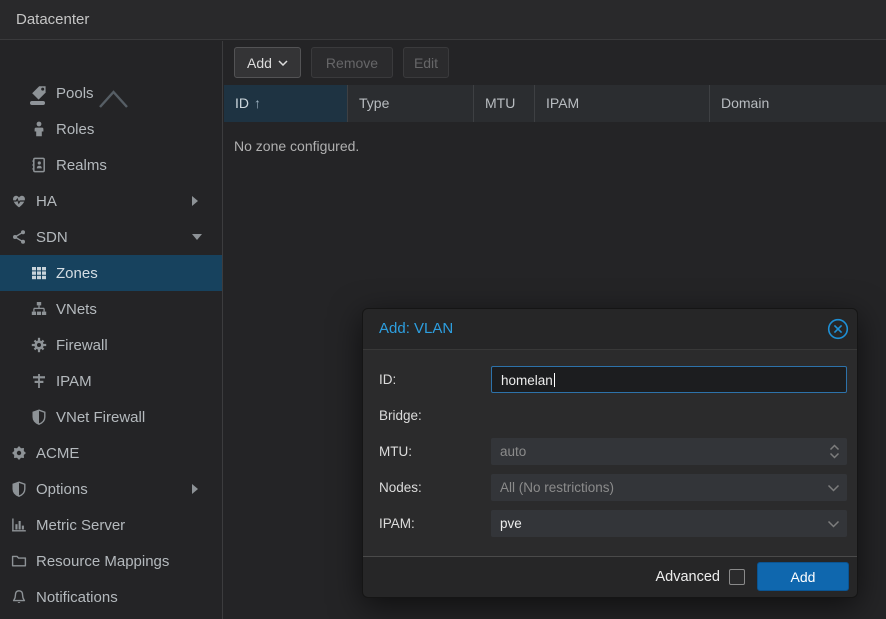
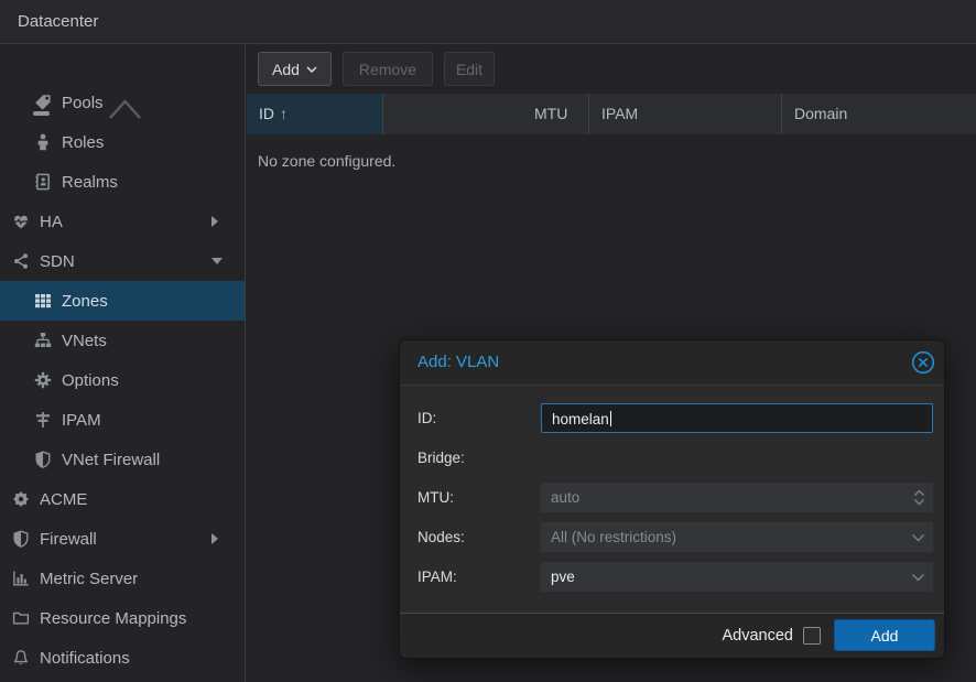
  Datacenter
  Pools
  Roles
  Realms
  HA
  SDN
  Zones
  VNets
- Firewall
+ Options
  IPAM
  VNet Firewall
  ACME
- Options
+ Firewall
  Metric Server
  Resource Mappings
  Notifications
  Add
  Remove
  Edit
  ID ↑
- Type
  MTU
  IPAM
  Domain
  No zone configured.
  Add: VLAN
  ID:
  homelan
  Bridge:
  MTU:
  auto
  Nodes:
  All (No restrictions)
  IPAM:
  pve
  Advanced
  Add
